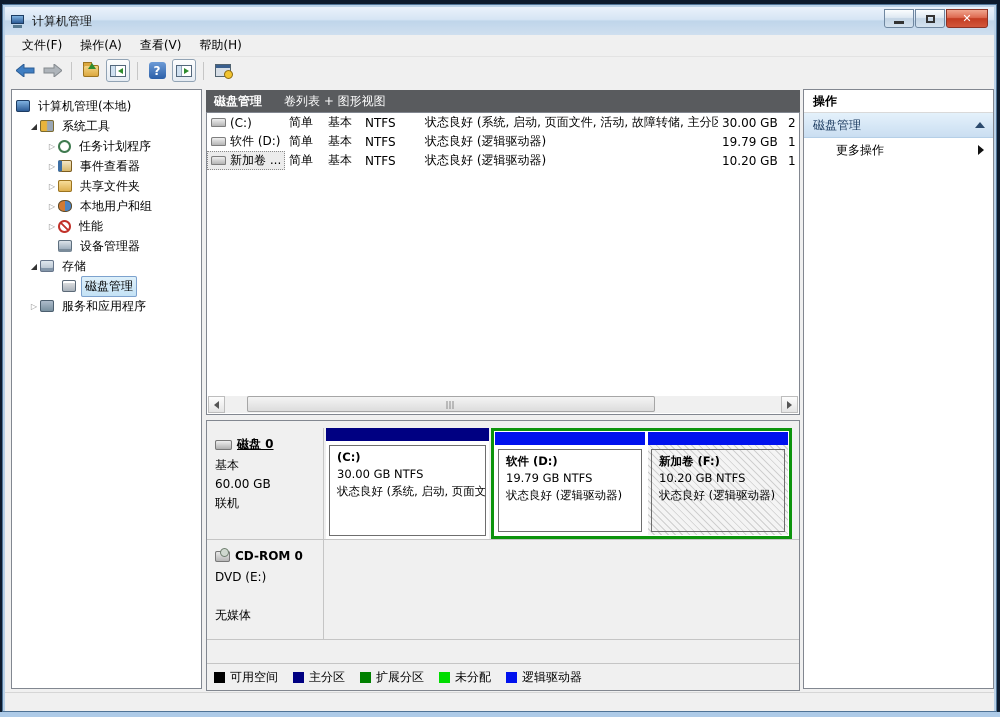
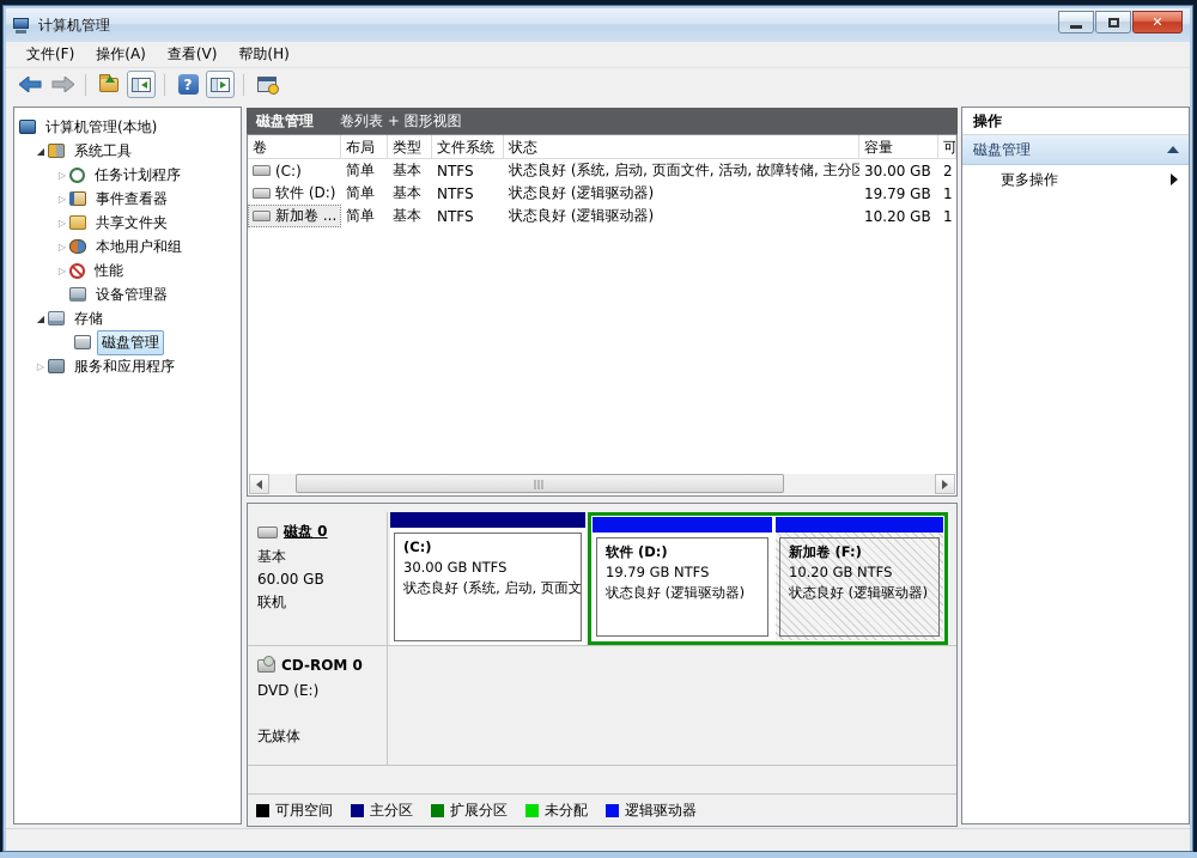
  计算机管理
  ✕
  文件(F)
  操作(A)
  查看(V)
  帮助(H)
  ?
  计算机管理(本地)
  ◢
  系统工具
  ▷
  任务计划程序
  ▷
  事件查看器
  ▷
  共享文件夹
  ▷
  本地用户和组
  ▷
  性能
  设备管理器
  ◢
  存储
  磁盘管理
  ▷
  服务和应用程序
  磁盘管理
  卷列表 + 图形视图
+ 卷
+ 布局
+ 类型
+ 文件系统
+ 状态
+ 容量
+ 可
  (C:)
  简单
  基本
  NTFS
  状态良好 (系统, 启动, 页面文件, 活动, 故障转储, 主分区
  30.00 GB
  2
  软件 (D:)
  简单
  基本
  NTFS
  状态良好 (逻辑驱动器)
  19.79 GB
  1
  新加卷 ...
  简单
  基本
  NTFS
  状态良好 (逻辑驱动器)
  10.20 GB
  1
  磁盘 0
  基本
  60.00 GB
  联机
  (C:)
  30.00 GB NTFS
  状态良好 (系统, 启动, 页面文
  软件 (D:)
  19.79 GB NTFS
  状态良好 (逻辑驱动器)
  新加卷 (F:)
  10.20 GB NTFS
  状态良好 (逻辑驱动器)
  CD-ROM 0
  DVD (E:)
  无媒体
  可用空间
  主分区
  扩展分区
  未分配
  逻辑驱动器
  操作
  磁盘管理
  更多操作
